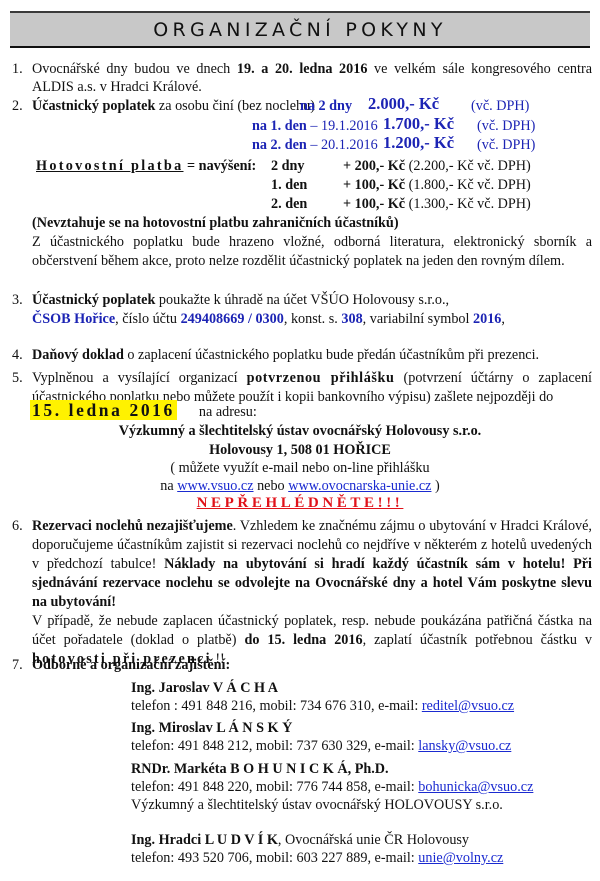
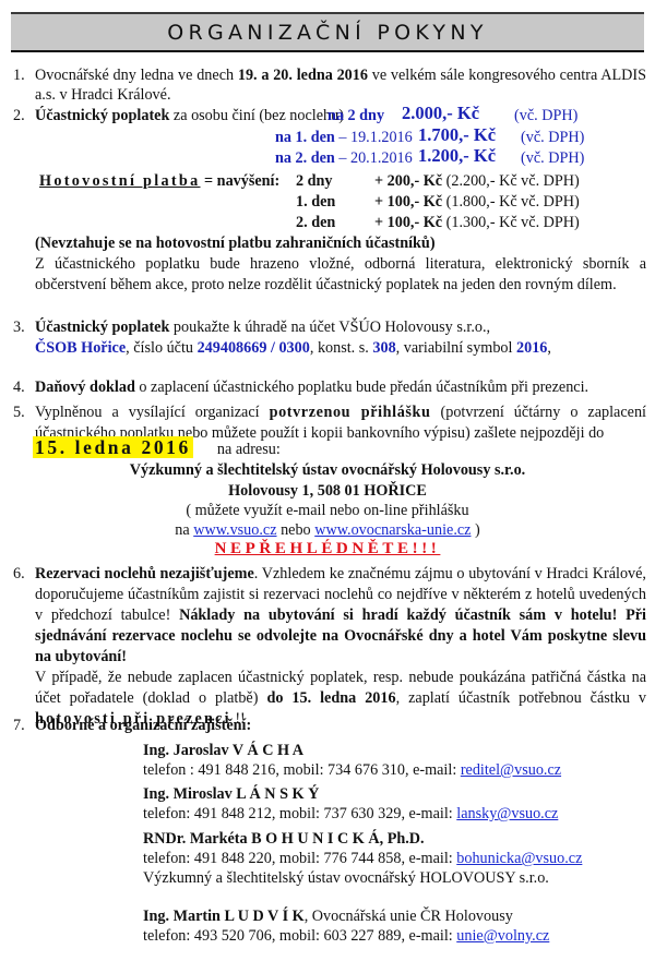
  ORGANIZAČNÍ POKYNY
  1.
- Ovocnářské dny budou ve dnech 19. a 20. ledna 2016 ve velkém sále kongresového centra ALDIS a.s. v Hradci Králové.
+ Ovocnářské dny ledna ve dnech 19. a 20. ledna 2016 ve velkém sále kongresového centra ALDIS a.s. v Hradci Králové.
  2.
  Účastnický poplatek za osobu činí (bez noclehu)
  na 2 dny
  2.000,- Kč
  (vč. DPH)
  na 1. den – 19.1.2016
  1.700,- Kč
  (vč. DPH)
  na 2. den – 20.1.2016
  1.200,- Kč
  (vč. DPH)
  Hotovostní platba = navýšení:
  2 dny
  + 200,- Kč (2.200,- Kč vč. DPH)
  1. den
  + 100,- Kč (1.800,- Kč vč. DPH)
  2. den
  + 100,- Kč (1.300,- Kč vč. DPH)
  (Nevztahuje se na hotovostní platbu zahraničních účastníků)
  Z účastnického poplatku bude hrazeno vložné, odborná literatura, elektronický sborník a občerstvení během akce, proto nelze rozdělit účastnický poplatek na jeden den rovným dílem.
  3.
  Účastnický poplatek poukažte k úhradě na účet VŠÚO Holovousy s.r.o.,
  ČSOB Hořice, číslo účtu 249408669 / 0300, konst. s. 308, variabilní symbol 2016,
  4.
  Daňový doklad o zaplacení účastnického poplatku bude předán účastníkům při prezenci.
  5.
  Vyplněnou a vysílající organizací potvrzenou přihlášku (potvrzení účtárny o zaplacení účastnického poplatku nebo můžete použít i kopii bankovního výpisu) zašlete nejpozději do
  15. ledna 2016 na adresu:
  Výzkumný a šlechtitelský ústav ovocnářský Holovousy s.r.o.
  Holovousy 1, 508 01 HOŘICE
  ( můžete využít e-mail nebo on-line přihlášku
  na www.vsuo.cz nebo www.ovocnarska-unie.cz )
  NEPŘEHLÉDNĚTE!!!
  6.
  Rezervaci noclehů nezajišťujeme. Vzhledem ke značnému zájmu o ubytování v Hradci Králové, doporučujeme účastníkům zajistit si rezervaci noclehů co nejdříve v některém z hotelů uvedených v předchozí tabulce! Náklady na ubytování si hradí každý účastník sám v hotelu! Při sjednávání rezervace noclehu se odvolejte na Ovocnářské dny a hotel Vám poskytne slevu na ubytování!
  V případě, že nebude zaplacen účastnický poplatek, resp. nebude poukázána patřičná částka na účet pořadatele (doklad o platbě) do 15. ledna 2016, zaplatí účastník potřebnou částku v hotovosti při prezenci !!
  7.
  Odborné a organizační zajištění:
  Ing. Jaroslav V Á C H A
  telefon : 491 848 216, mobil: 734 676 310, e-mail: reditel@vsuo.cz
  Ing. Miroslav L Á N S K Ý
  telefon: 491 848 212, mobil: 737 630 329, e-mail: lansky@vsuo.cz
  RNDr. Markéta B O H U N I C K Á, Ph.D.
  telefon: 491 848 220, mobil: 776 744 858, e-mail: bohunicka@vsuo.cz
  Výzkumný a šlechtitelský ústav ovocnářský HOLOVOUSY s.r.o.
- Ing. Hradci L U D V Í K, Ovocnářská unie ČR Holovousy
+ Ing. Martin L U D V Í K, Ovocnářská unie ČR Holovousy
  telefon: 493 520 706, mobil: 603 227 889, e-mail: unie@volny.cz
